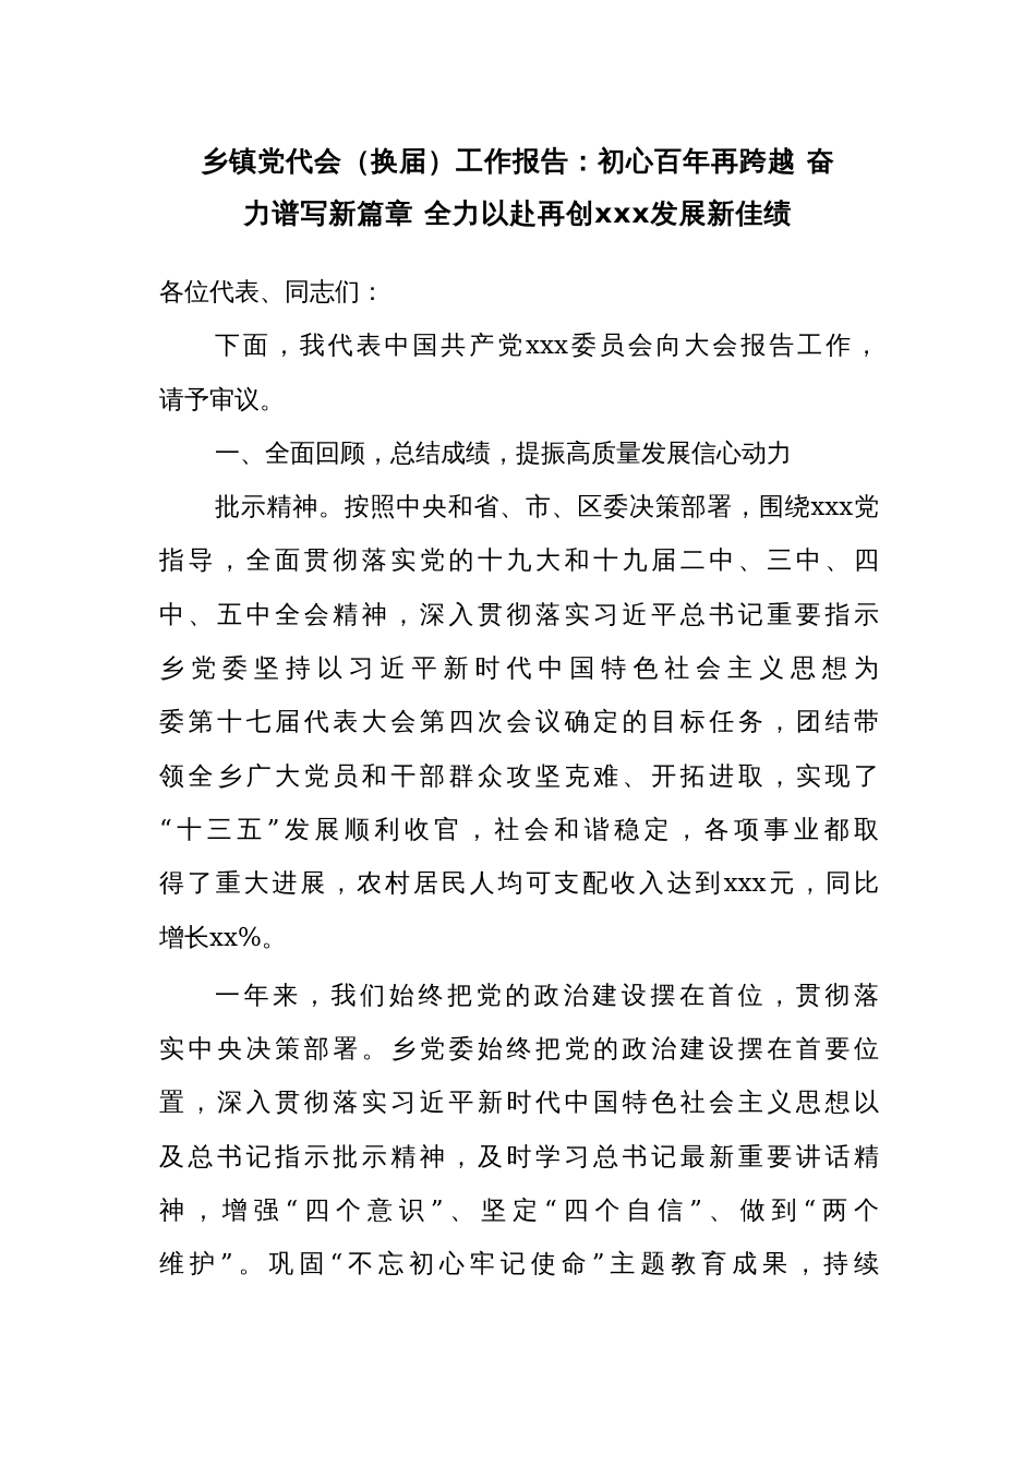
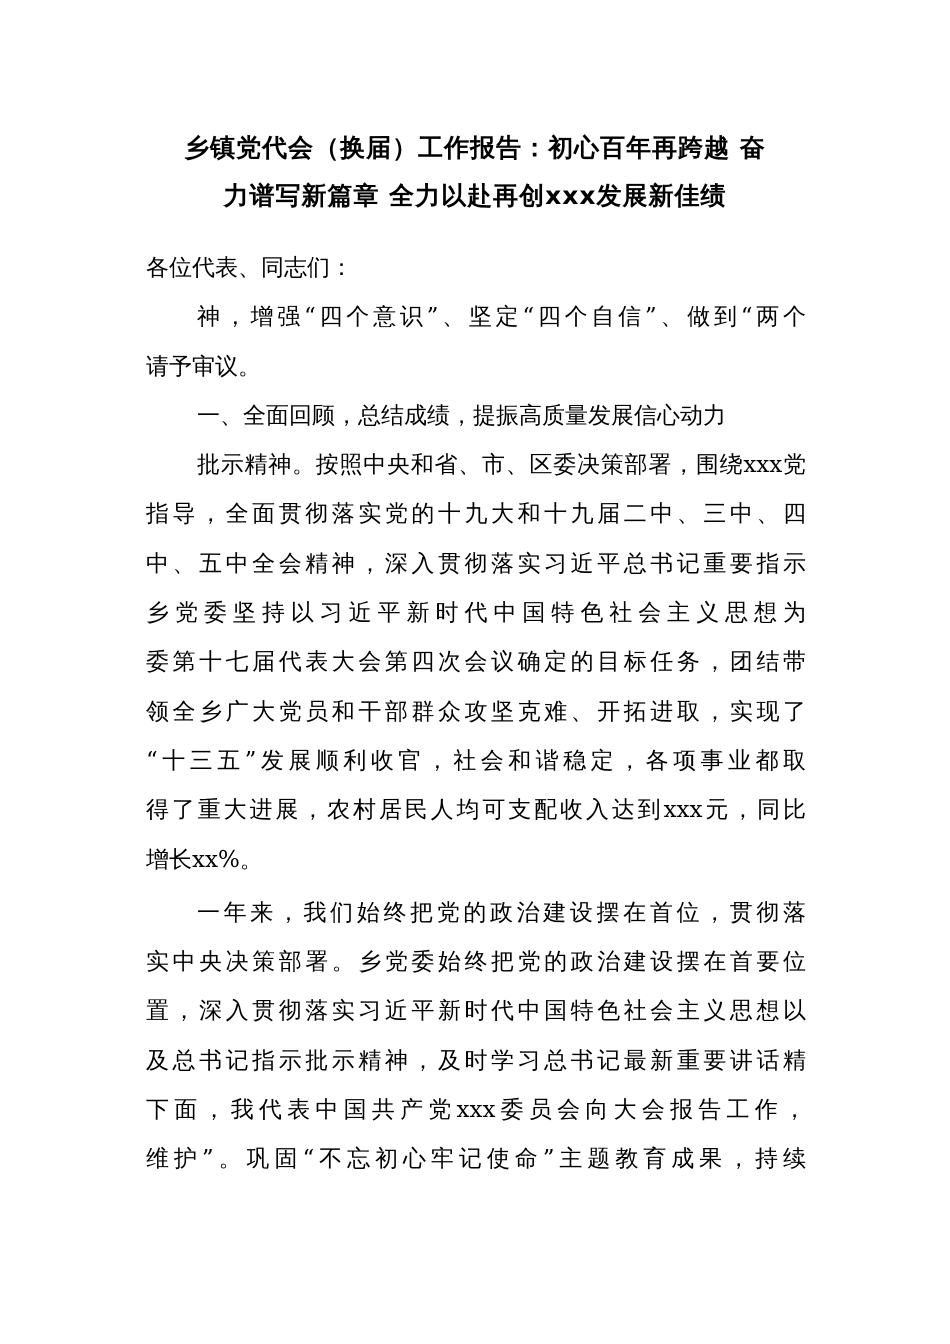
  乡镇党代会（换届）工作报告：初心百年再跨越 奋
  力谱写新篇章 全力以赴再创xxx发展新佳绩
  各位代表、同志们：
- 下面，我代表中国共产党xxx委员会向大会报告工作，
+ 神，增强“四个意识”、坚定“四个自信”、做到“两个
  请予审议。
  一、全面回顾，总结成绩，提振高质量发展信心动力
  批示精神。按照中央和省、市、区委决策部署，围绕xxx党
  指导，全面贯彻落实党的十九大和十九届二中、三中、四
  中、五中全会精神，深入贯彻落实习近平总书记重要指示
  乡党委坚持以习近平新时代中国特色社会主义思想为
  委第十七届代表大会第四次会议确定的目标任务，团结带
  领全乡广大党员和干部群众攻坚克难、开拓进取，实现了
  “十三五”发展顺利收官，社会和谐稳定，各项事业都取
  得了重大进展，农村居民人均可支配收入达到xxx元，同比
  增长xx%。
  一年来，我们始终把党的政治建设摆在首位，贯彻落
  实中央决策部署。乡党委始终把党的政治建设摆在首要位
  置，深入贯彻落实习近平新时代中国特色社会主义思想以
  及总书记指示批示精神，及时学习总书记最新重要讲话精
- 神，增强“四个意识”、坚定“四个自信”、做到“两个
+ 下面，我代表中国共产党xxx委员会向大会报告工作，
  维护”。巩固“不忘初心牢记使命”主题教育成果，持续
